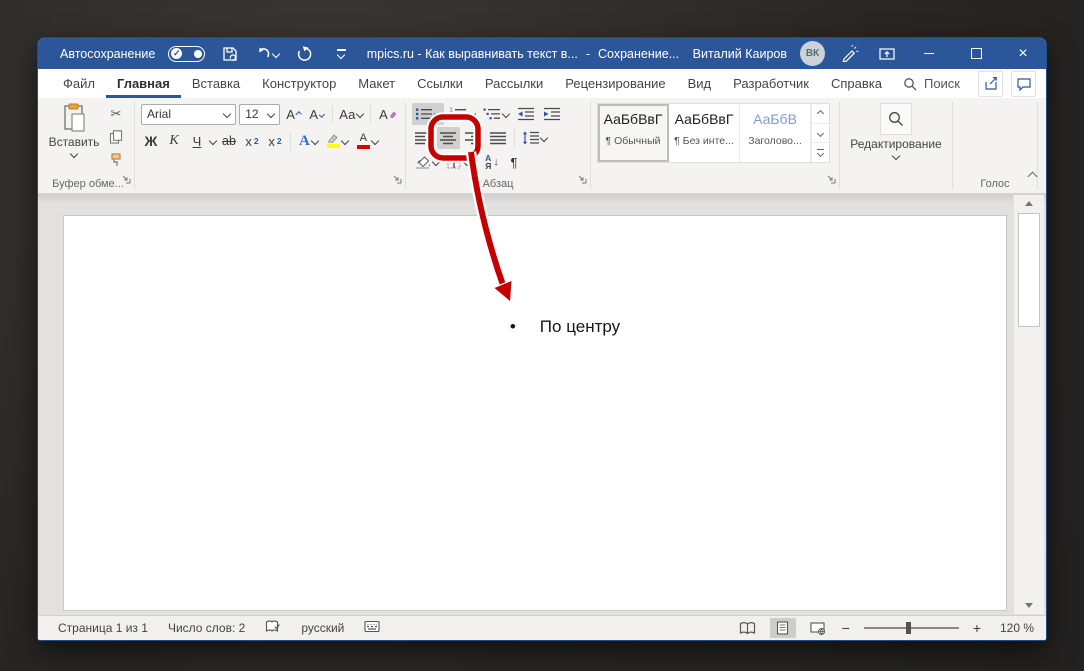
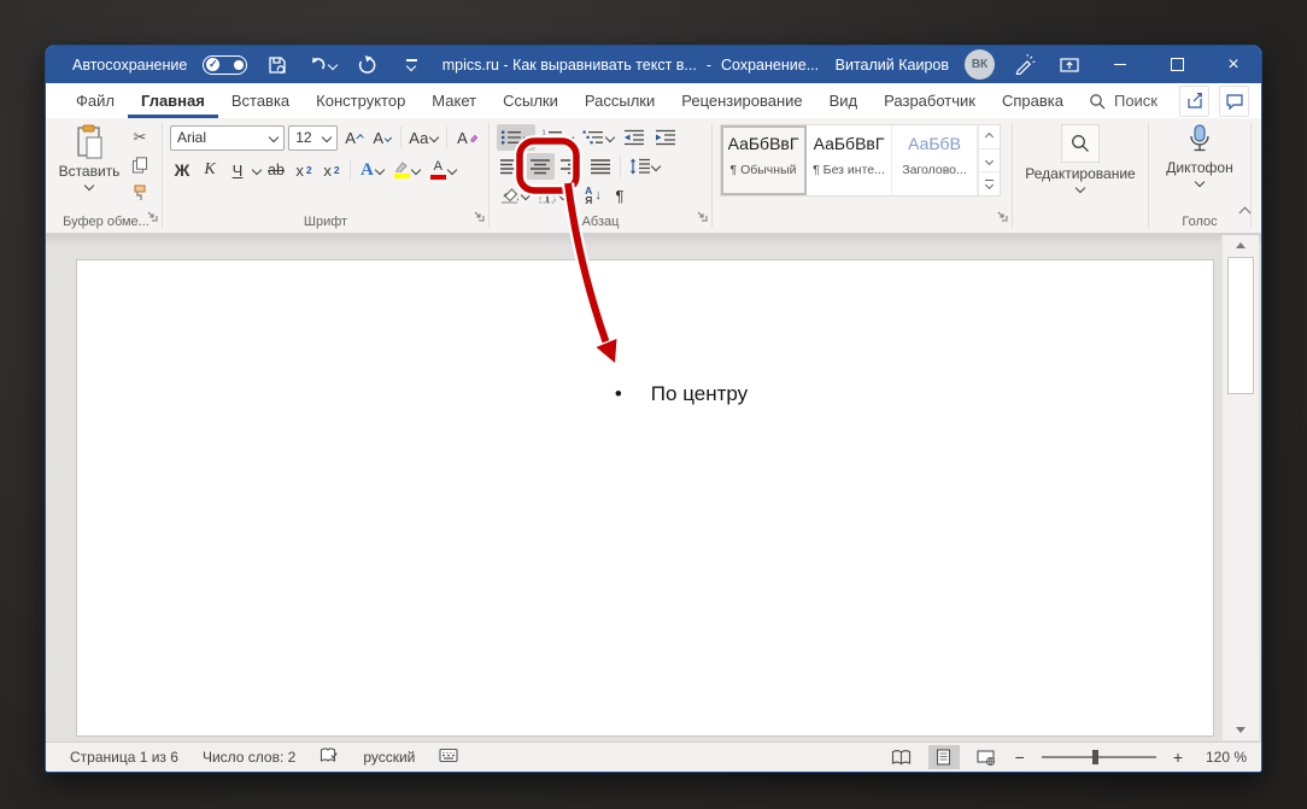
  Автосохранение
  ✓
  mpics.ru - Как выравнивать текст в...
  -
  Сохранение...
  Виталий Каиров
  ВК
  ×
  Файл
  Главная
  Вставка
  Конструктор
  Макет
  Ссылки
  Рассылки
  Рецензирование
  Вид
  Разработчик
  Справка
  Поиск
  Вставить
  ✂
  Буфер обме...
  Arial
  12
  А
  А
  Аа
  А
  Ж
  К
  Ч
  ab
  x
  2
  x
  2
  А
  А
+ Шрифт
  А
  Я
  ↓
  ¶
  Абзац
  АаБбВвГ
  ¶ Обычный
  АаБбВвГ
  ¶ Без инте...
  АаБбВ
  Заголово...
  Редактирование
+ Диктофон
  Голос
  •
  По центру
- Страница 1 из 1
+ Страница 1 из 6
  Число слов: 2
  русский
  −
  +
  120 %
